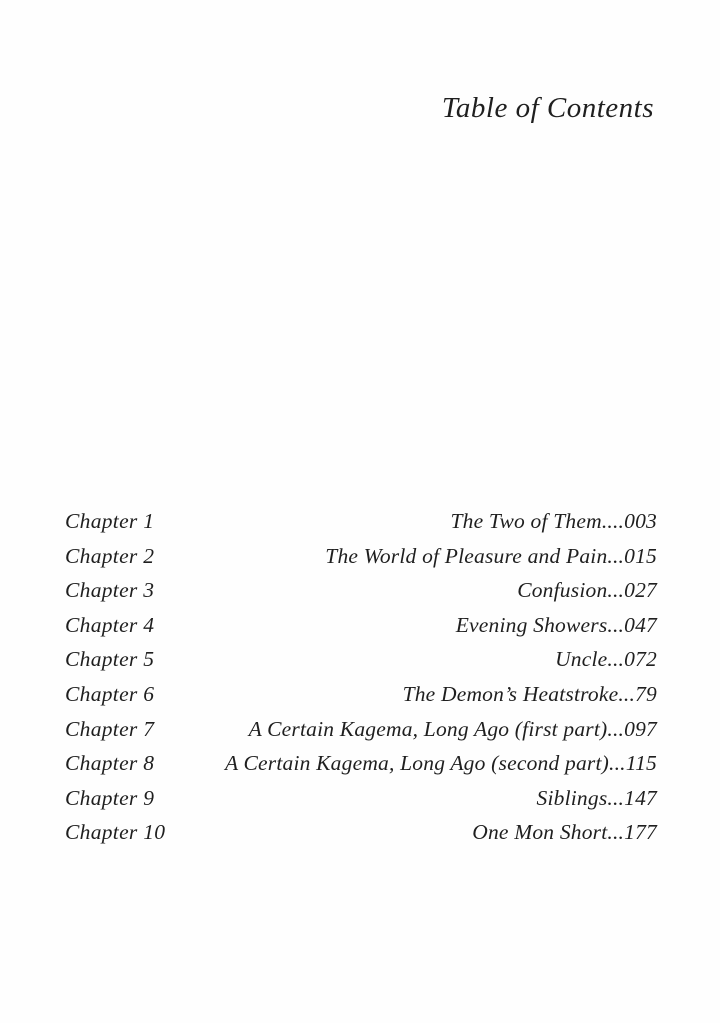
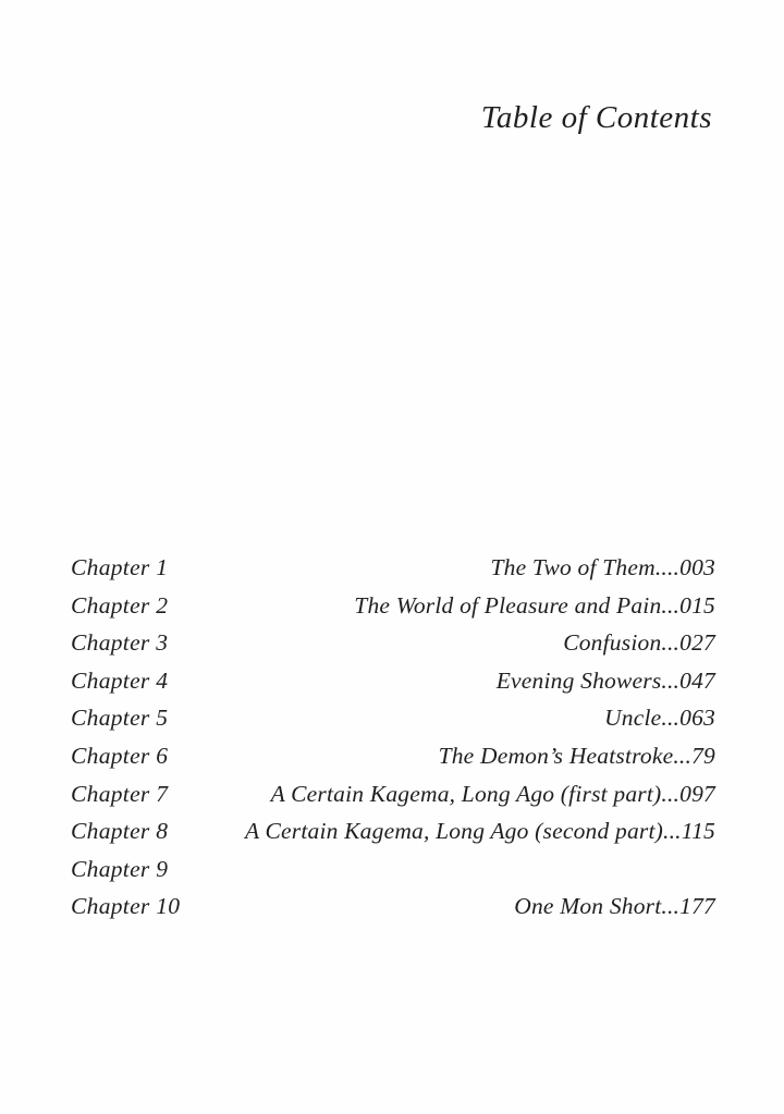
  Table of Contents
  Chapter 1
  The Two of Them....003
  Chapter 2
  The World of Pleasure and Pain...015
  Chapter 3
  Confusion...027
  Chapter 4
  Evening Showers...047
  Chapter 5
- Uncle...072
+ Uncle...063
  Chapter 6
  The Demon’s Heatstroke...79
  Chapter 7
  A Certain Kagema, Long Ago (first part)...097
  Chapter 8
  A Certain Kagema, Long Ago (second part)...115
  Chapter 9
- Siblings...147
  Chapter 10
  One Mon Short...177
